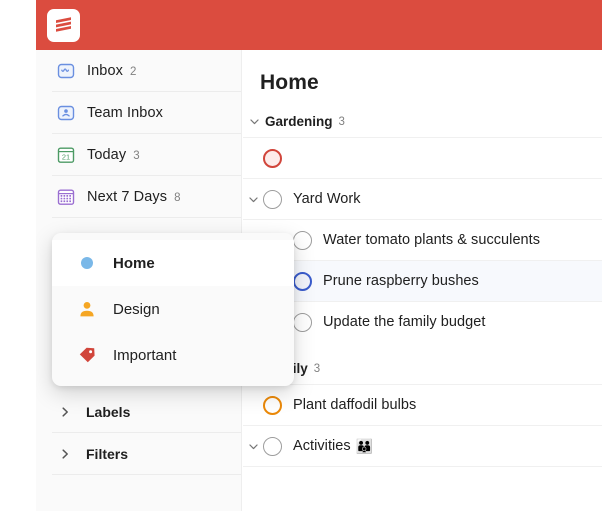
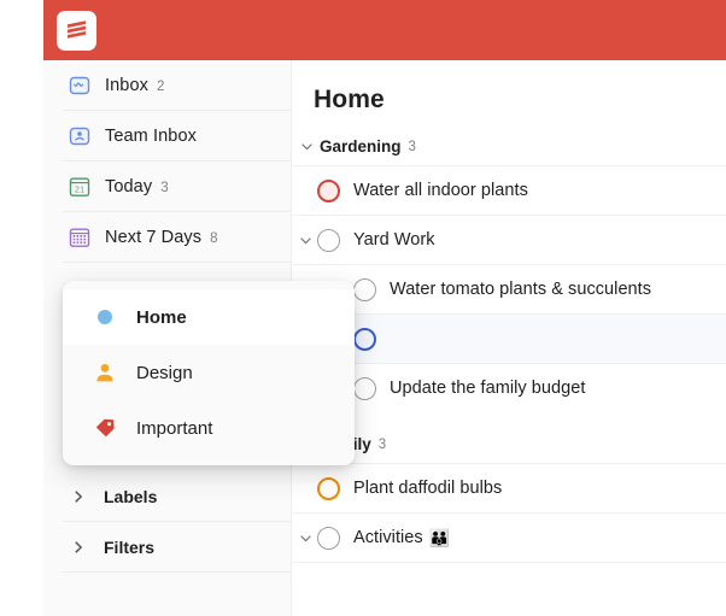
  Inbox
  2
  Team Inbox
  21
  Today
  3
  Next 7 Days
  8
  Labels
  Filters
  Home
  Gardening
  3
+ Water all indoor plants
  Yard Work
  Water tomato plants & succulents
- Prune raspberry bushes
  Update the family budget
  3
  Plant daffodil bulbs
  Activities
  👪
  Home
  Design
  Important
